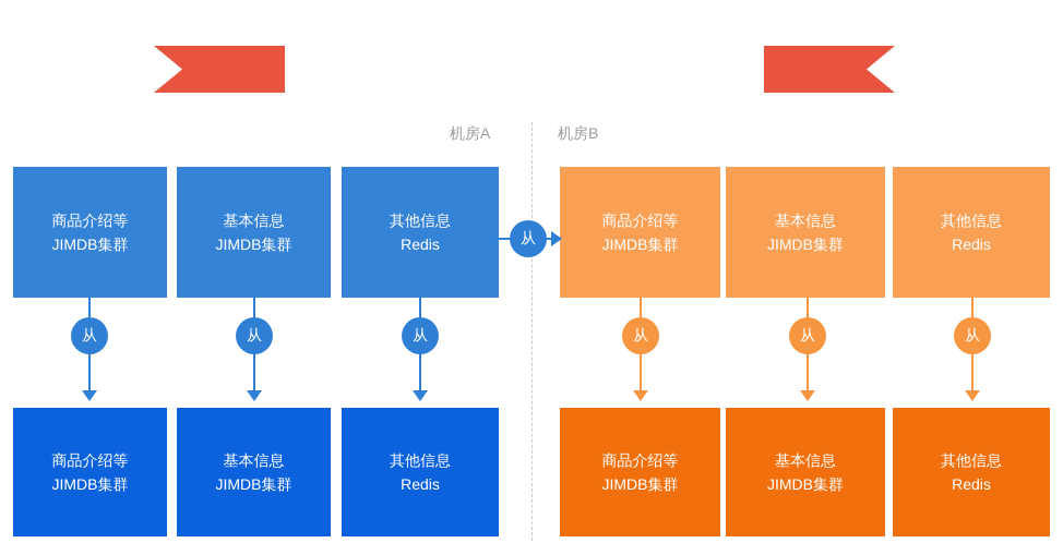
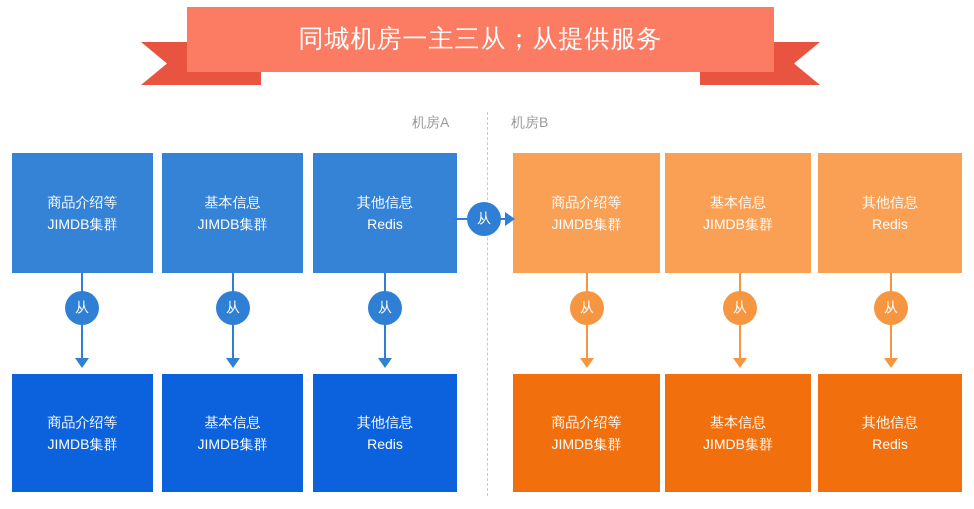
+ 同城机房一主三从；从提供服务
  机房A
  机房B
  商品介绍等
  JIMDB集群
  基本信息
  JIMDB集群
  其他信息
  Redis
  商品介绍等
  JIMDB集群
  基本信息
  JIMDB集群
  其他信息
  Redis
  商品介绍等
  JIMDB集群
  基本信息
  JIMDB集群
  其他信息
  Redis
  商品介绍等
  JIMDB集群
  基本信息
  JIMDB集群
  其他信息
  Redis
  从
  从
  从
  从
  从
  从
  从
